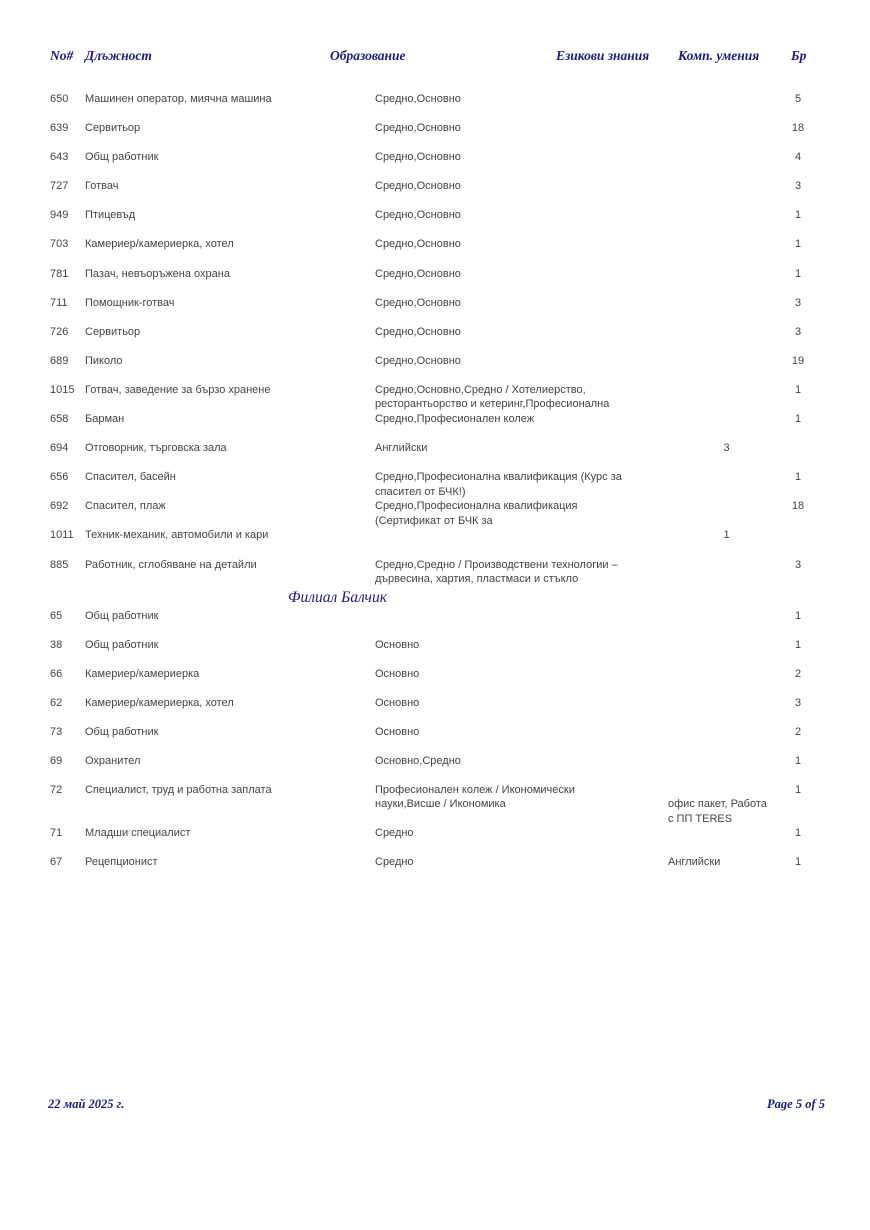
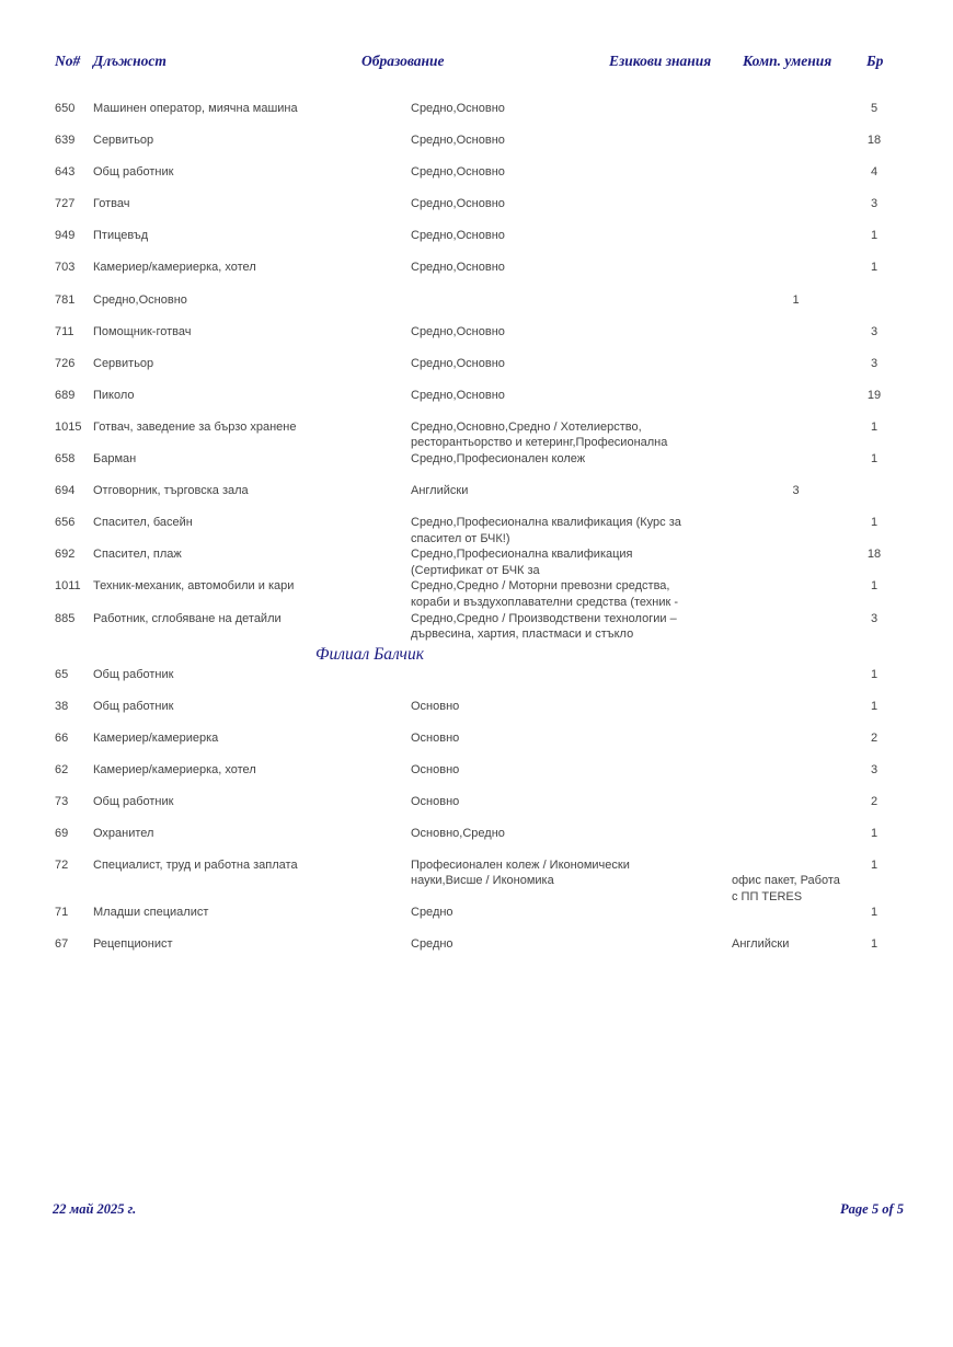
  No#
  Длъжност
  Образование
  Езикови знания
  Комп. умения
  Бр
  650
  Машинен оператор, миячна машина
  Средно,Основно
  5
  639
  Сервитьор
  Средно,Основно
  18
  643
  Общ работник
  Средно,Основно
  4
  727
  Готвач
  Средно,Основно
  3
  949
  Птицевъд
  Средно,Основно
  1
  703
  Камериер/камериерка, хотел
  Средно,Основно
  1
  781
- Пазач, невъоръжена охрана
  Средно,Основно
  1
  711
  Помощник-готвач
  Средно,Основно
  3
  726
  Сервитьор
  Средно,Основно
  3
  689
  Пиколо
  Средно,Основно
  19
  1015
  Готвач, заведение за бързо хранене
  Средно,Основно,Средно / Хотелиерство,
  ресторантьорство и кетеринг,Професионална
  1
  658
  Барман
  Средно,Професионален колеж
  1
  694
  Отговорник, търговска зала
  Английски
  3
  656
  Спасител, басейн
  Средно,Професионална квалификация (Курс за
  спасител от БЧК!)
  1
  692
  Спасител, плаж
  Средно,Професионална квалификация
  (Сертификат от БЧК за
  18
  1011
  Техник-механик, автомобили и кари
+ Средно,Средно / Моторни превозни средства,
+ кораби и въздухоплавателни средства (техник -
  1
  885
  Работник, сглобяване на детайли
  Средно,Средно / Производствени технологии –
  дървесина, хартия, пластмаси и стъкло
  3
  Филиал Балчик
  65
  Общ работник
  1
  38
  Общ работник
  Основно
  1
  66
  Камериер/камериерка
  Основно
  2
  62
  Камериер/камериерка, хотел
  Основно
  3
  73
  Общ работник
  Основно
  2
  69
  Охранител
  Основно,Средно
  1
  72
  Специалист, труд и работна заплата
  Професионален колеж / Икономически
  науки,Висше / Икономика
  офис пакет, Работа
  с ПП TERES
  1
  71
  Младши специалист
  Средно
  1
  67
  Рецепционист
  Средно
  Английски
  1
  22 май 2025 г.
  Page 5 of 5
